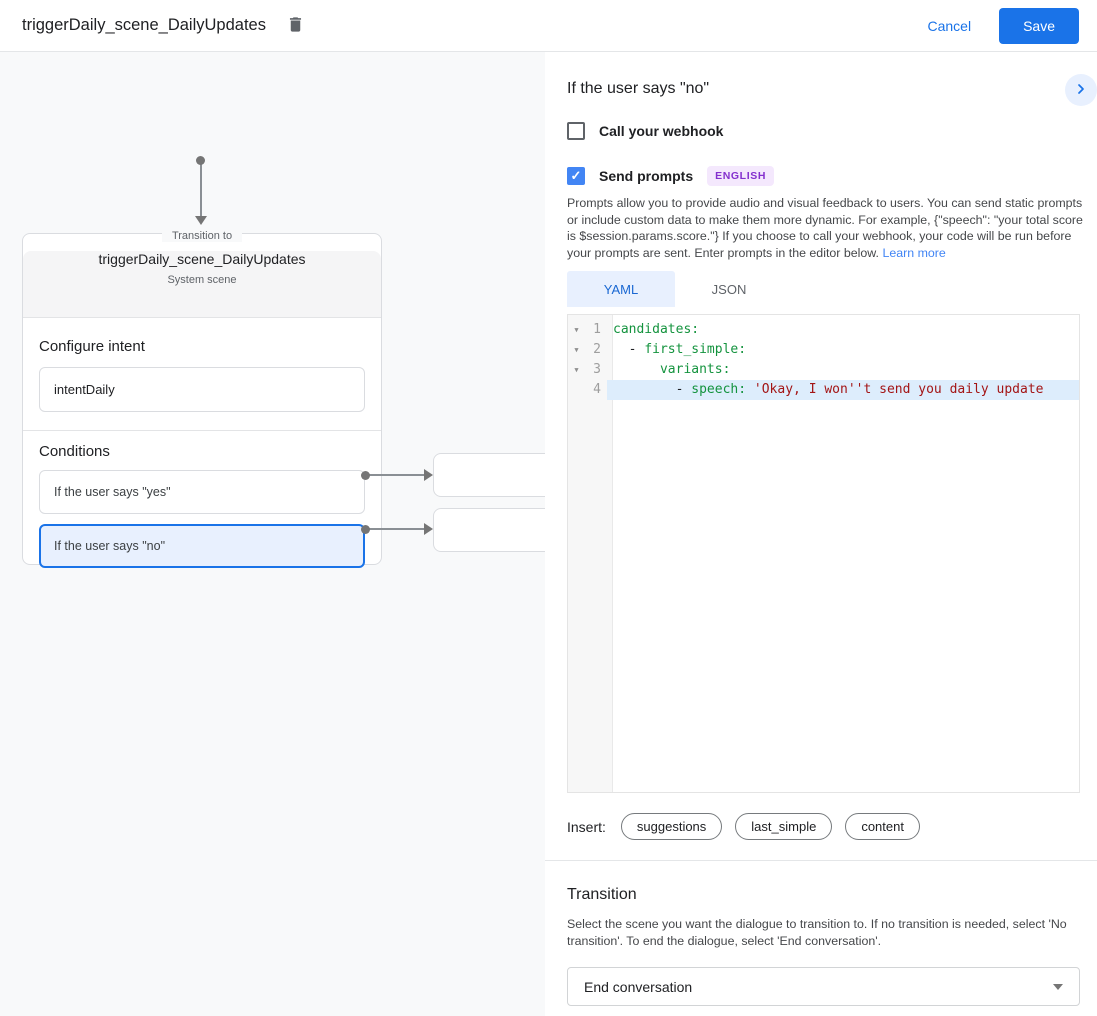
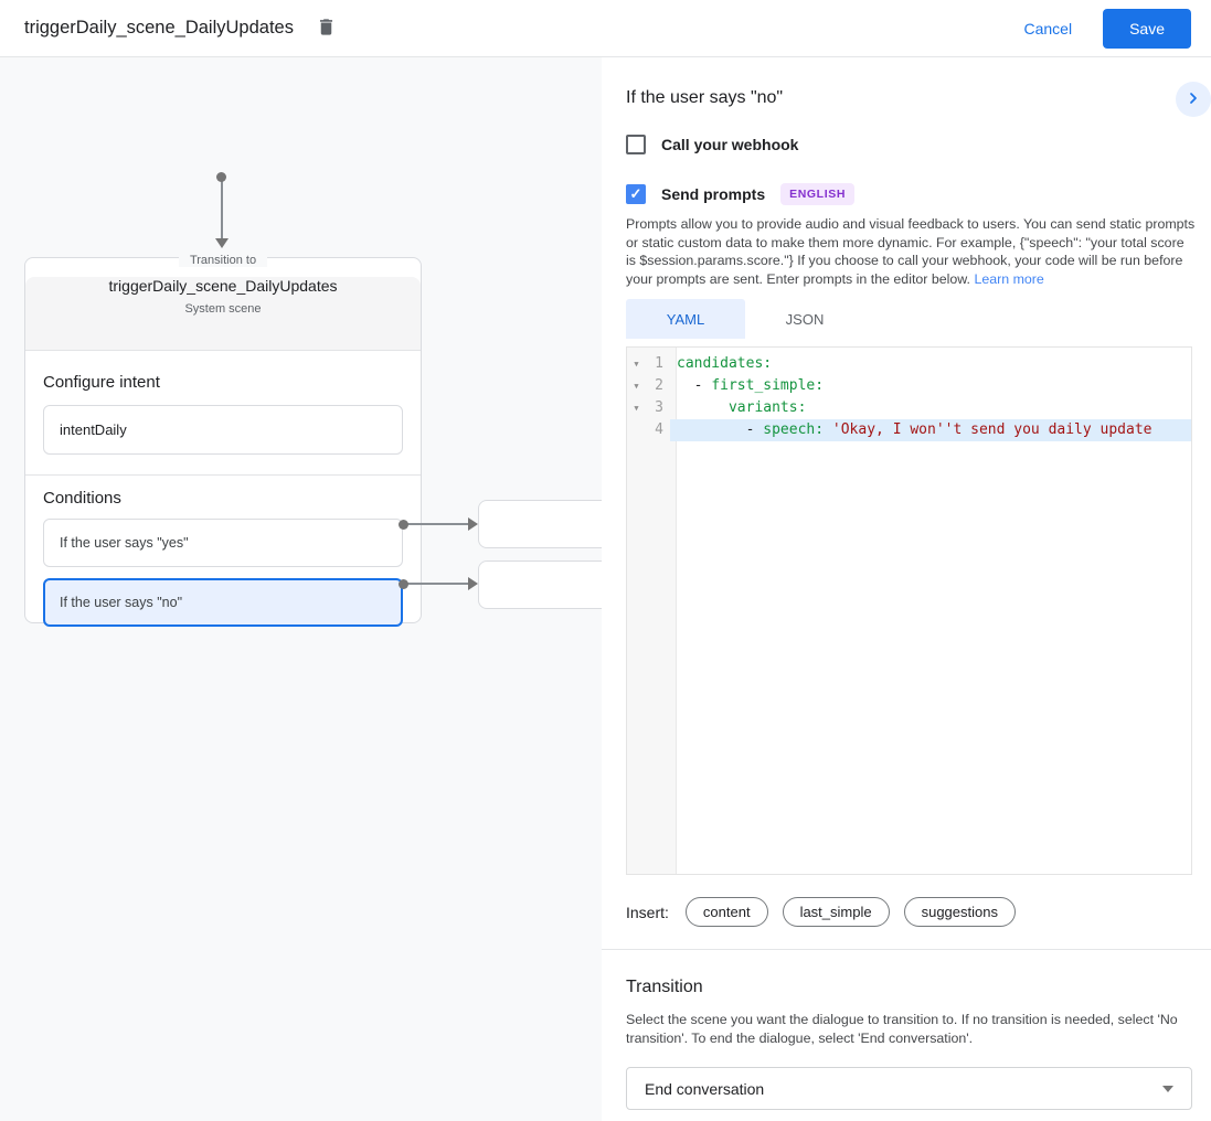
  triggerDaily_scene_DailyUpdates
  Cancel
  Save
  Transition to
  triggerDaily_scene_DailyUpdates
  System scene
  Configure intent
  intentDaily
  Conditions
  If the user says "yes"
  If the user says "no"
  If the user says "no"
  Call your webhook
  ✓
  Send prompts
  ENGLISH
- Prompts allow you to provide audio and visual feedback to users. You can send static prompts or include custom data to make them more dynamic. For example, {"speech": "your total score is $session.params.score."} If you choose to call your webhook, your code will be run before your prompts are sent. Enter prompts in the editor below. Learn more
+ Prompts allow you to provide audio and visual feedback to users. You can send static prompts or static custom data to make them more dynamic. For example, {"speech": "your total score is $session.params.score."} If you choose to call your webhook, your code will be run before your prompts are sent. Enter prompts in the editor below. Learn more
  YAML
  JSON
  ▼
  1
  candidates:
  ▼
  2
  - first_simple:
  ▼
  3
  variants:
  4
  - speech: 'Okay, I won''t send you daily update
  Insert:
- suggestions
+ content
  last_simple
- content
+ suggestions
  Transition
  Select the scene you want the dialogue to transition to. If no transition is needed, select 'No transition'. To end the dialogue, select 'End conversation'.
  End conversation
